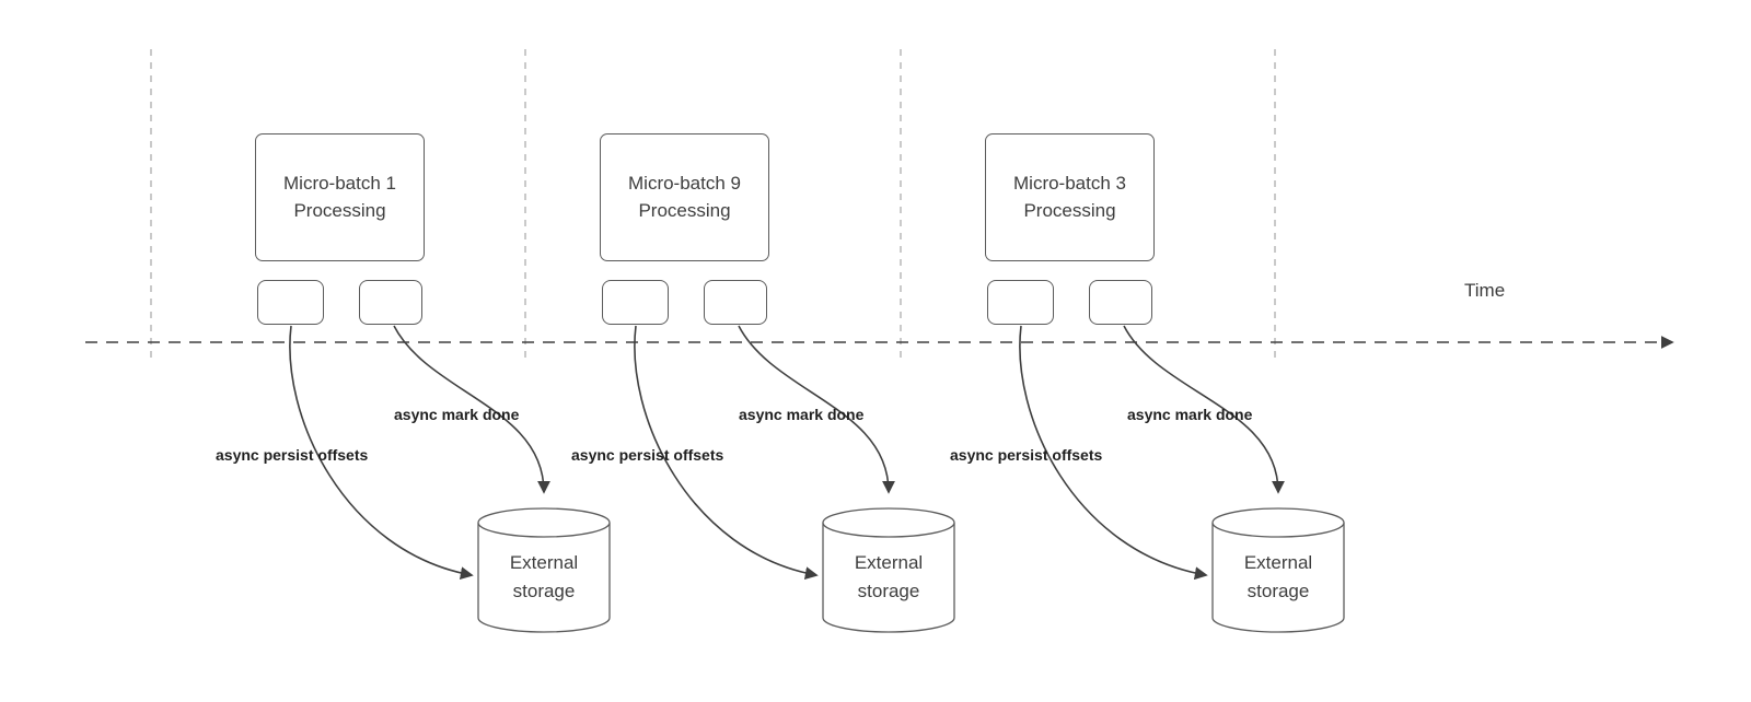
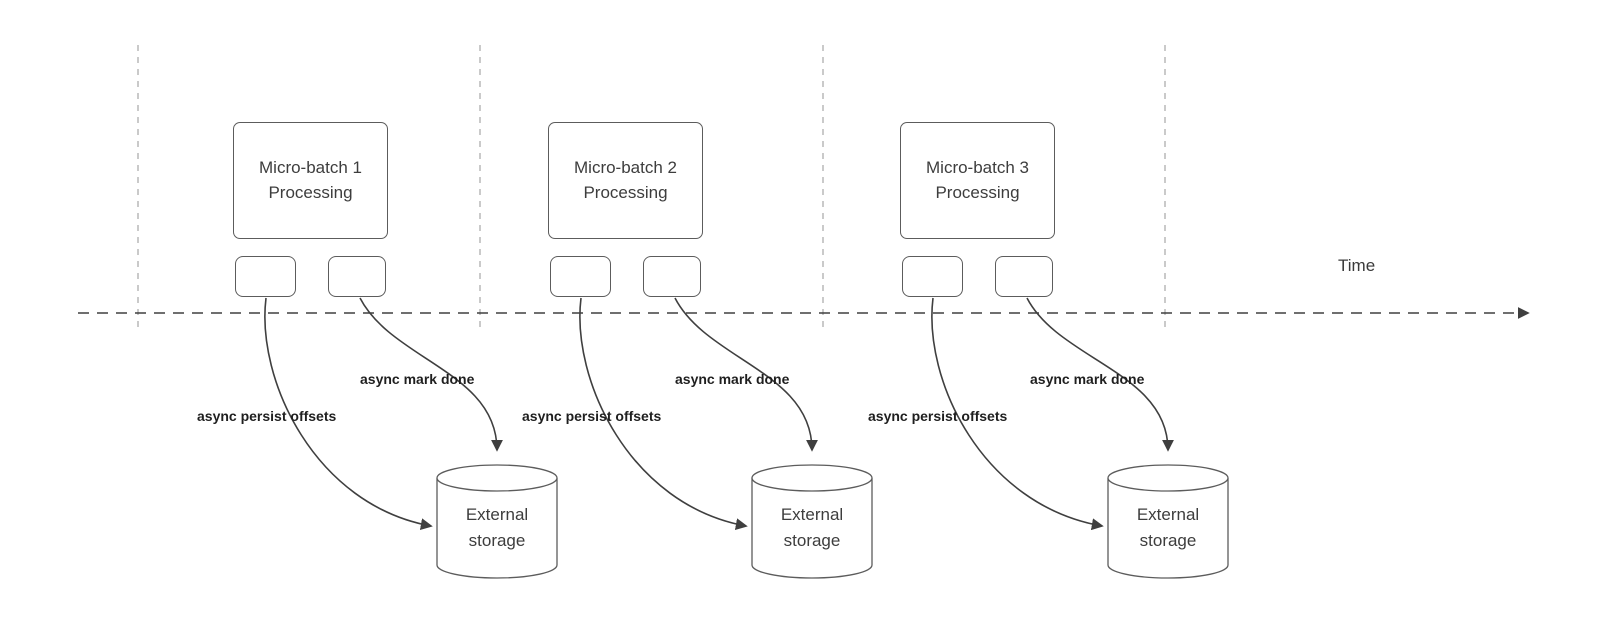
  Micro-batch 1
  Processing
  async persist offsets
  async mark done
  External
  storage
- Micro-batch 9
+ Micro-batch 2
  Processing
  async persist offsets
  async mark done
  External
  storage
  Micro-batch 3
  Processing
  async persist offsets
  async mark done
  External
  storage
  Time
